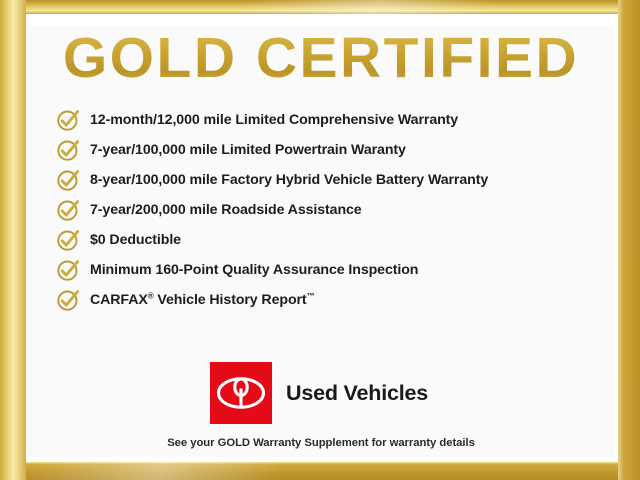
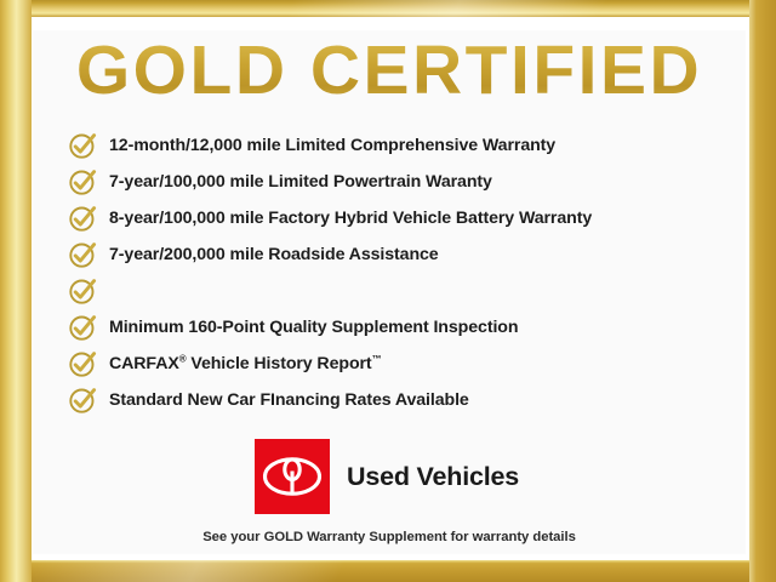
  GOLD CERTIFIED
  12-month/12,000 mile Limited Comprehensive Warranty
  7-year/100,000 mile Limited Powertrain Waranty
  8-year/100,000 mile Factory Hybrid Vehicle Battery Warranty
  7-year/200,000 mile Roadside Assistance
- $0 Deductible
- Minimum 160-Point Quality Assurance Inspection
+ Minimum 160-Point Quality Supplement Inspection
  CARFAX® Vehicle History Report™
+ Standard New Car FInancing Rates Available
  Used Vehicles
  See your GOLD Warranty Supplement for warranty details
